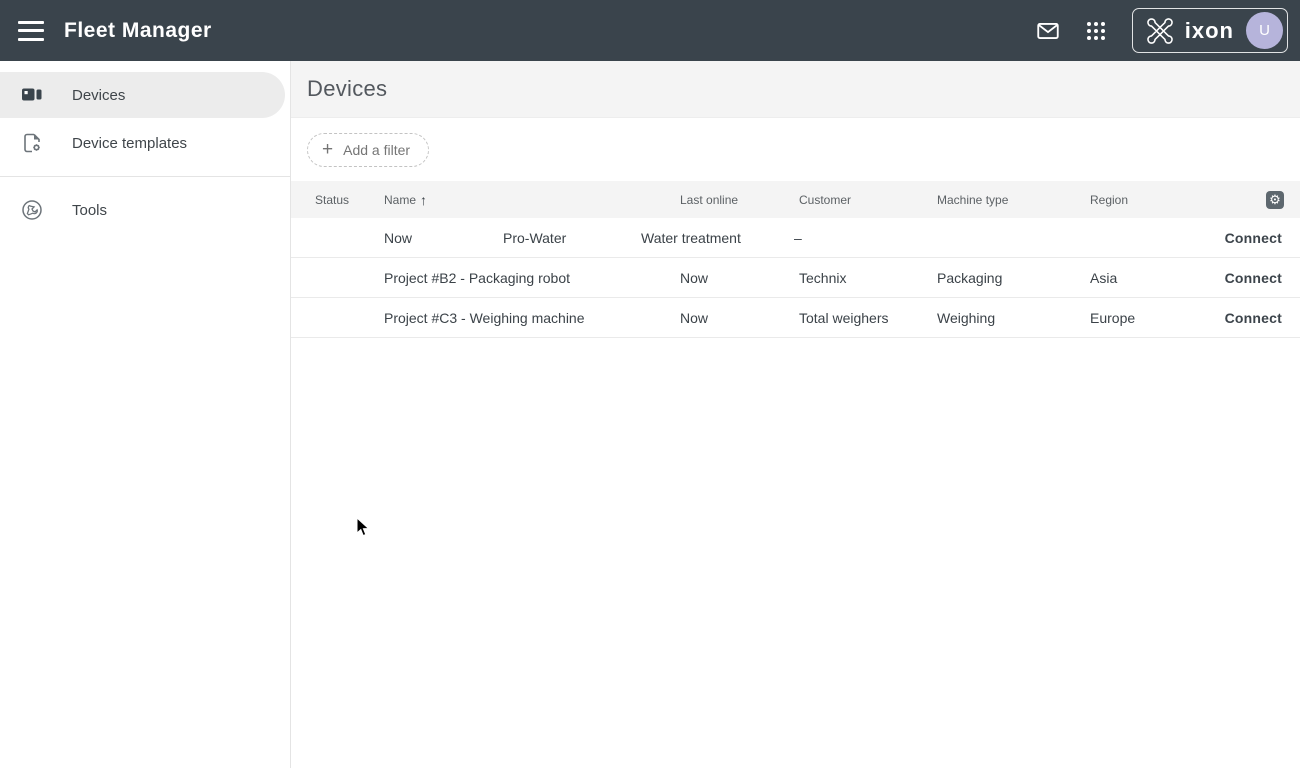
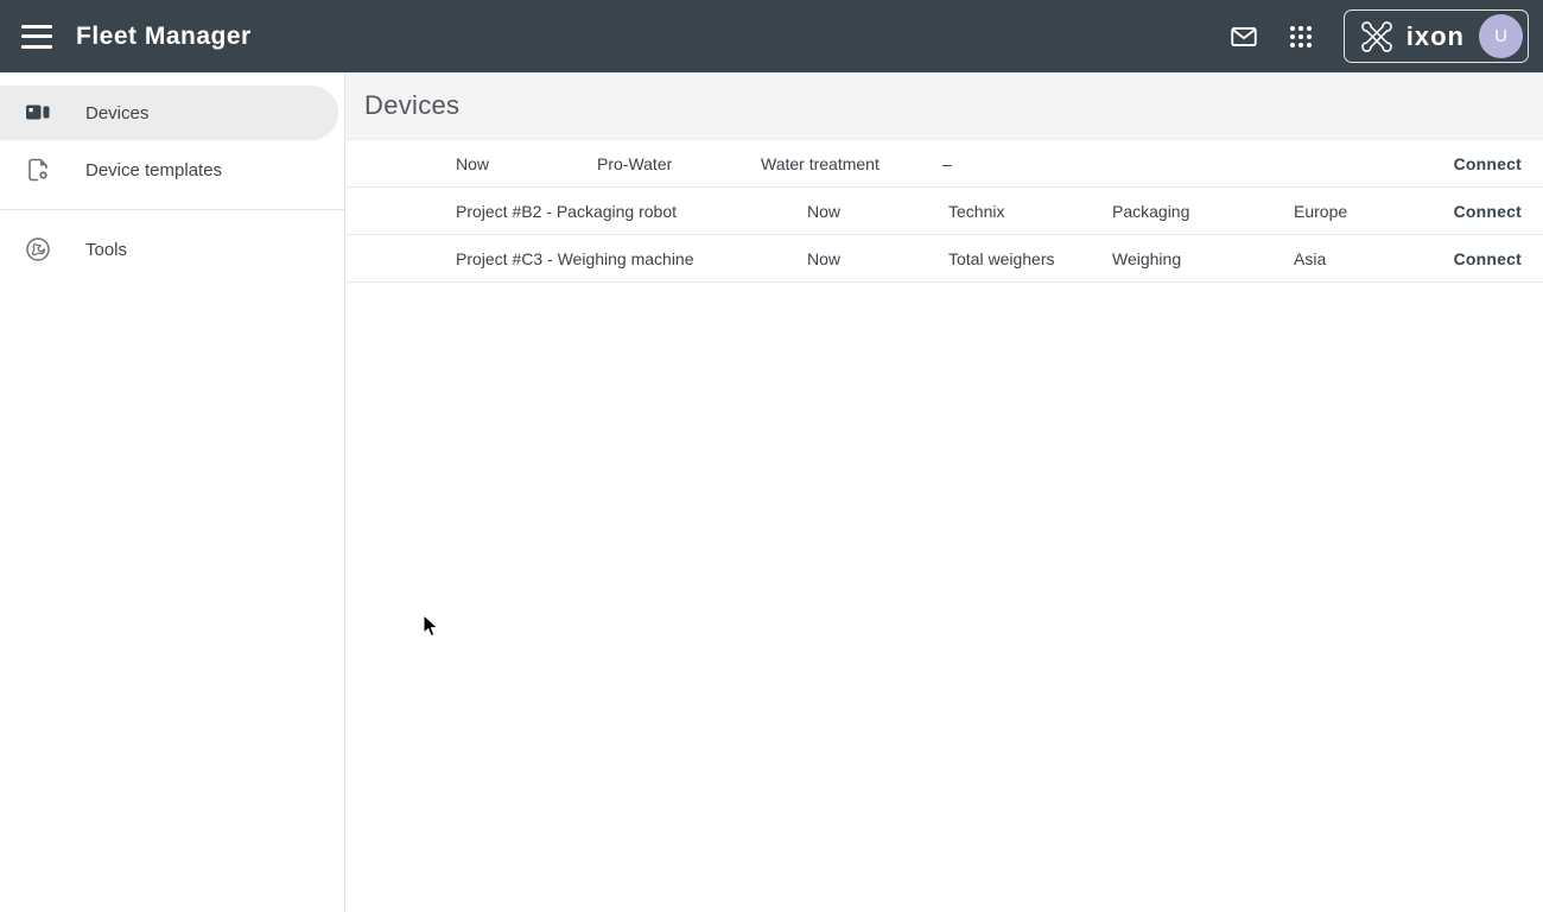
  Fleet Manager
  ixon
  U
  Devices
  Device templates
  Tools
  Devices
- +
- Add a filter
- Status
- Name
- ↑
- Last online
- Customer
- Machine type
- Region
- ⚙
  Now
  Pro-Water
  Water treatment
  –
  Connect
  Project #B2 - Packaging robot
  Now
  Technix
  Packaging
- Asia
+ Europe
  Connect
  Project #C3 - Weighing machine
  Now
  Total weighers
  Weighing
- Europe
+ Asia
  Connect
